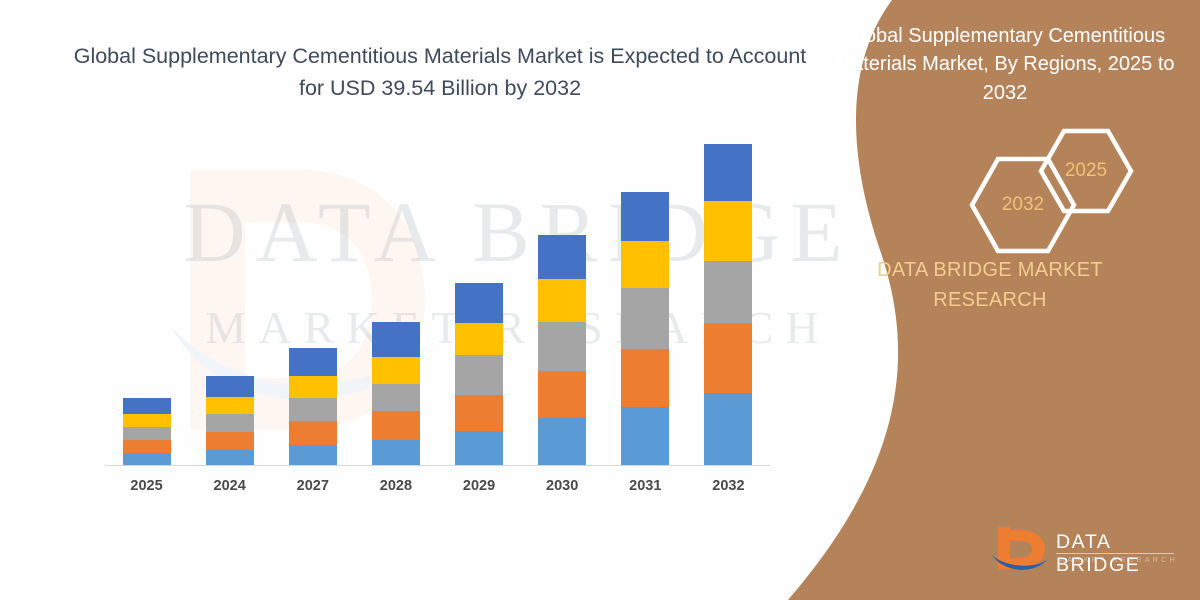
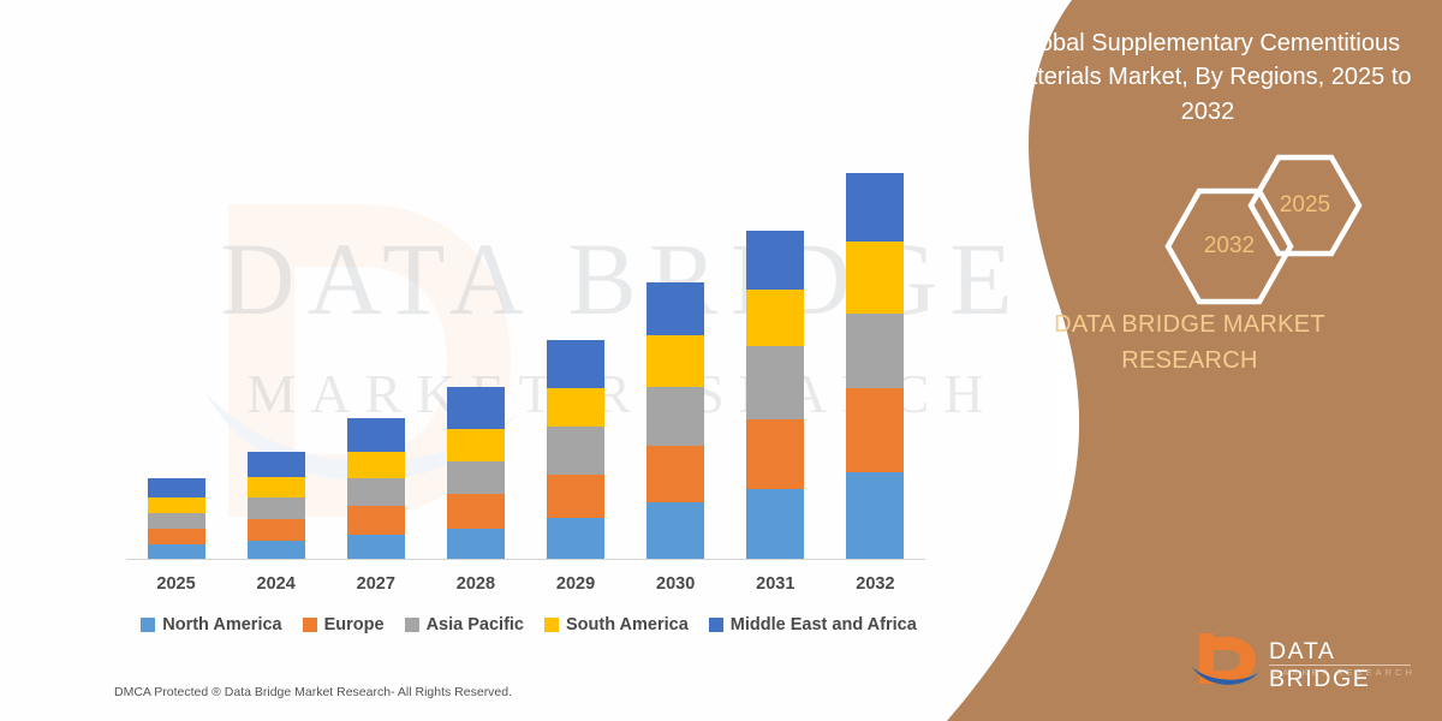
  DATA BRDGE
  MARKT RSACH
- Global Supplementary Cementitious Materials Market is Expected to Account for USD 39.54 Billion by 2032
  2025
  2024
  2027
  2028
  2029
  2030
  2031
  2032
+ North America
+ Europe
+ Asia Pacific
+ South America
+ Middle East and Africa
+ DMCA Protected ® Data Bridge Market Research- All Rights Reserved.
  Global Supplementary Cementitious Materials Market, By Regions, 2025 to 2032
  2032
  2025
  DATA BRIDGE MARKET RESEARCH
  DATA BRIDGE
  MARKET RESEARCH
